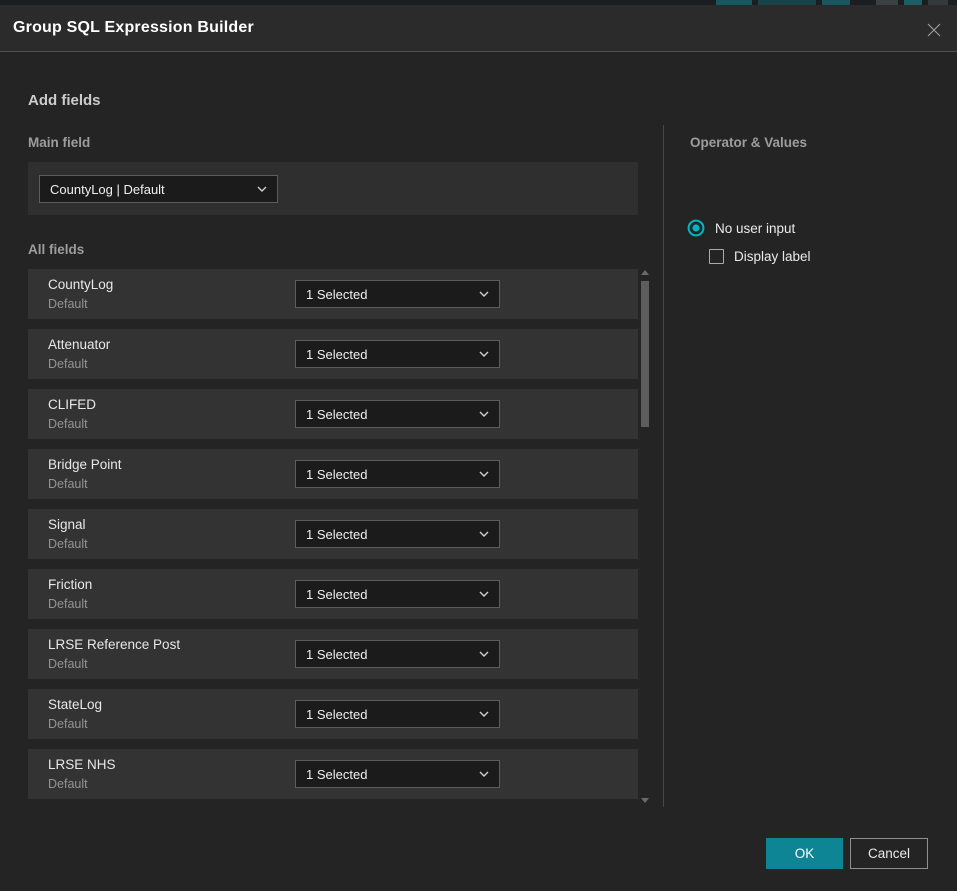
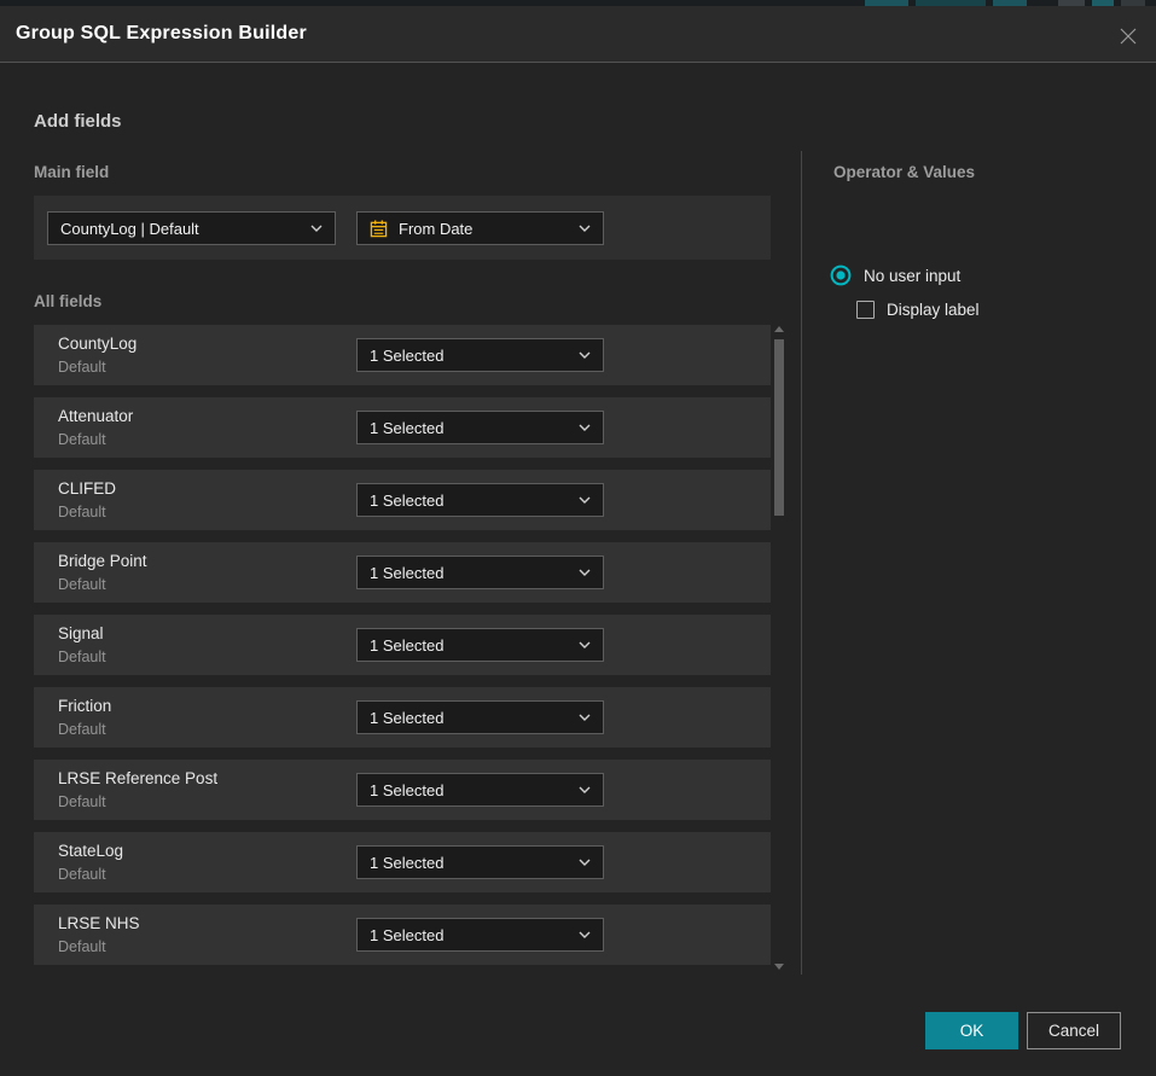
  Group SQL Expression Builder
  Add fields
  Main field
  All fields
  Operator & Values
  CountyLog | Default
+ From Date
  CountyLog
  Default
  1 Selected
  Attenuator
  Default
  1 Selected
  CLIFED
  Default
  1 Selected
  Bridge Point
  Default
  1 Selected
  Signal
  Default
  1 Selected
  Friction
  Default
  1 Selected
  LRSE Reference Post
  Default
  1 Selected
  StateLog
  Default
  1 Selected
  LRSE NHS
  Default
  1 Selected
  No user input
  Display label
  OK
  Cancel
